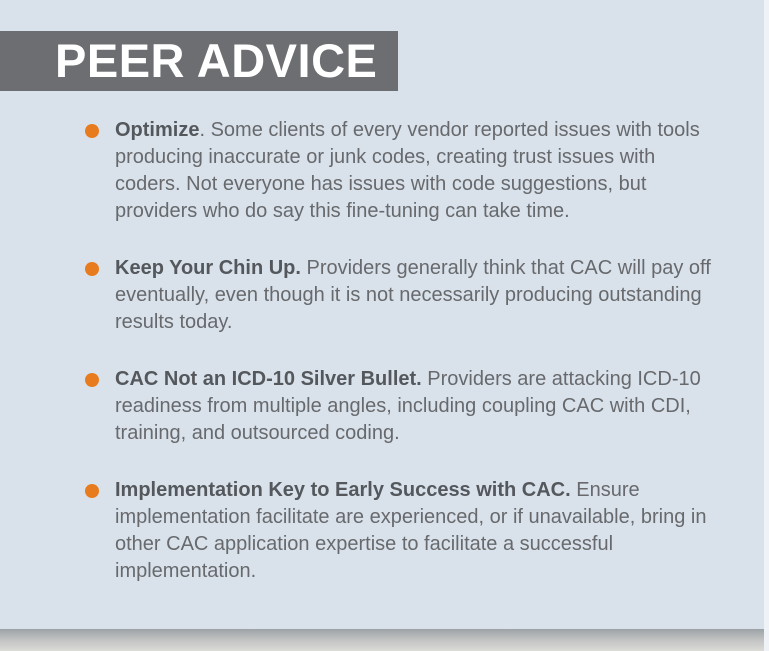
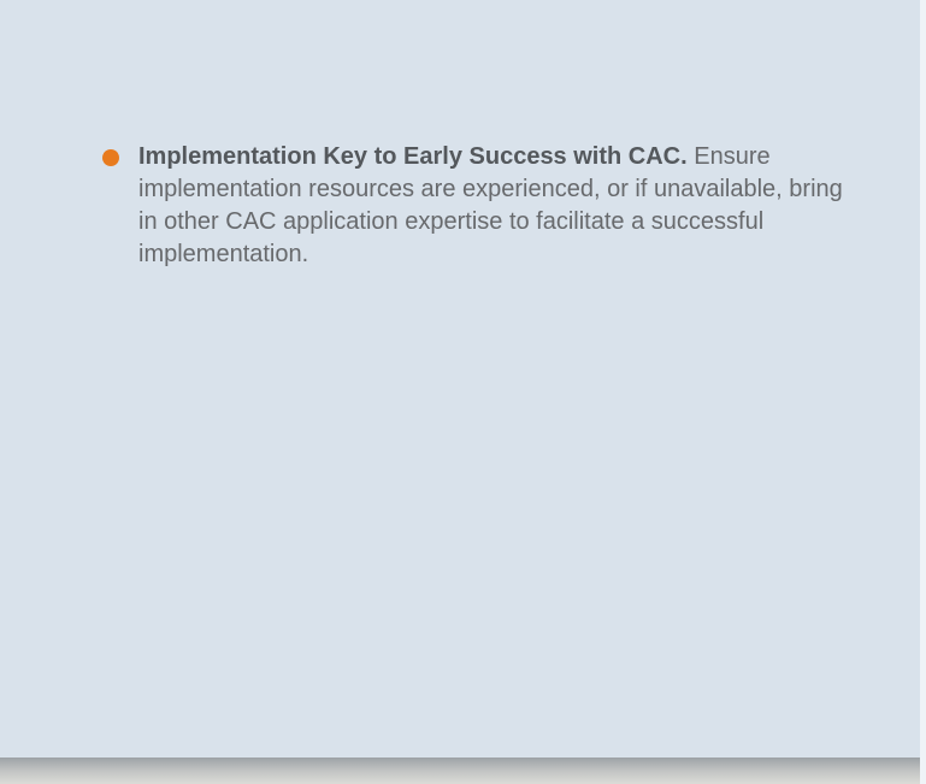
- PEER ADVICE
- Optimize. Some clients of every vendor reported issues with tools producing inaccurate or junk codes, creating trust issues with coders. Not everyone has issues with code suggestions, but providers who do say this fine-tuning can take time.
- Keep Your Chin Up. Providers generally think that CAC will pay off eventually, even though it is not necessarily producing outstanding results today.
- CAC Not an ICD-10 Silver Bullet. Providers are attacking ICD-10 readiness from multiple angles, including coupling CAC with CDI, training, and outsourced coding.
- Implementation Key to Early Success with CAC. Ensure implementation facilitate are experienced, or if unavailable, bring in other CAC application expertise to facilitate a successful implementation.
+ Implementation Key to Early Success with CAC. Ensure implementation resources are experienced, or if unavailable, bring in other CAC application expertise to facilitate a successful implementation.
